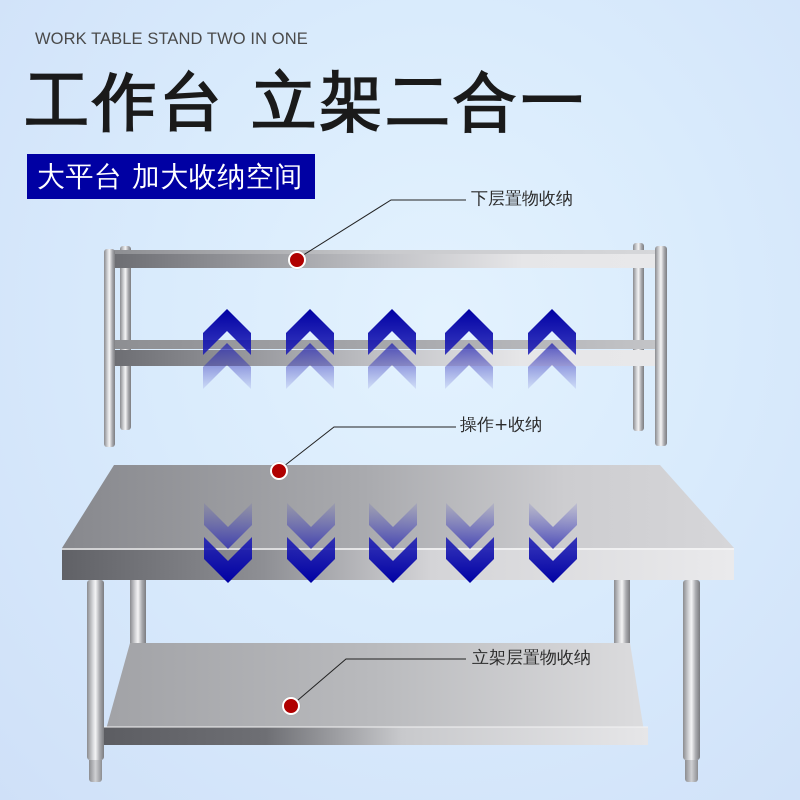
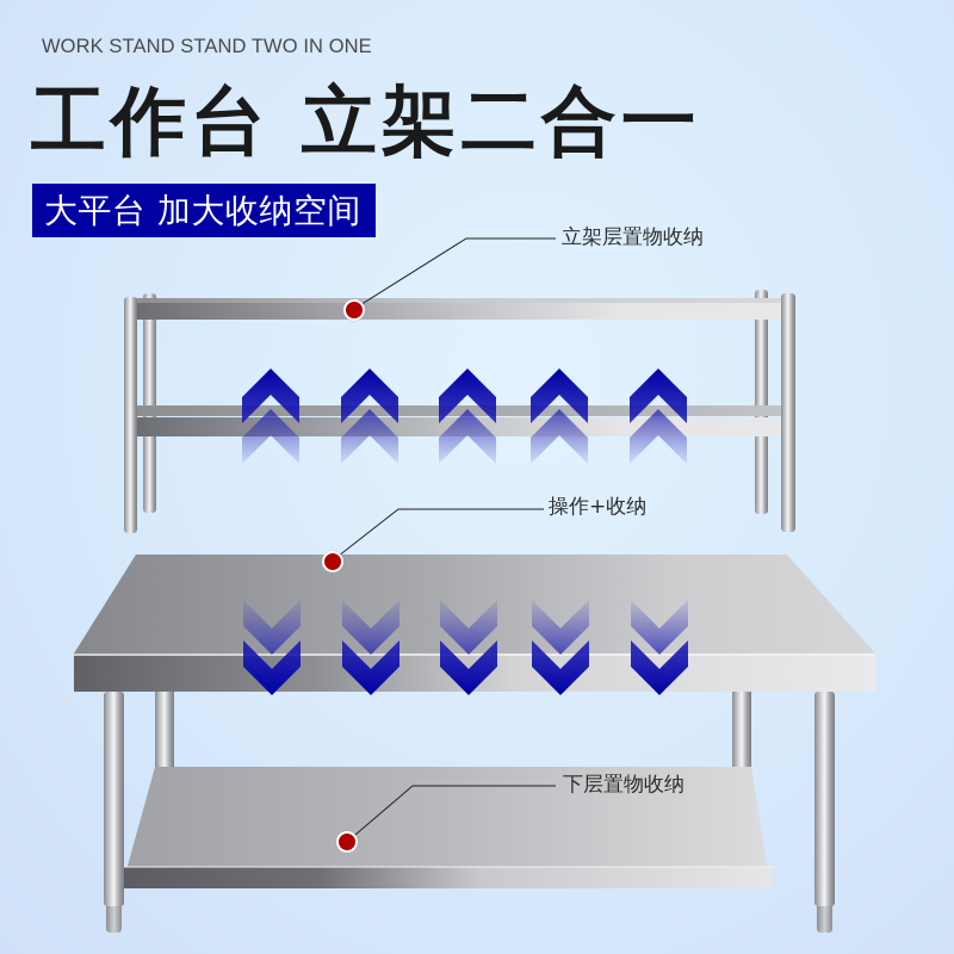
- WORK TABLE STAND TWO IN ONE
+ WORK STAND STAND TWO IN ONE
  工作台 立架二合一
  大平台 加大收纳空间
- 下层置物收纳
+ 立架层置物收纳
  操作+收纳
- 立架层置物收纳
+ 下层置物收纳
